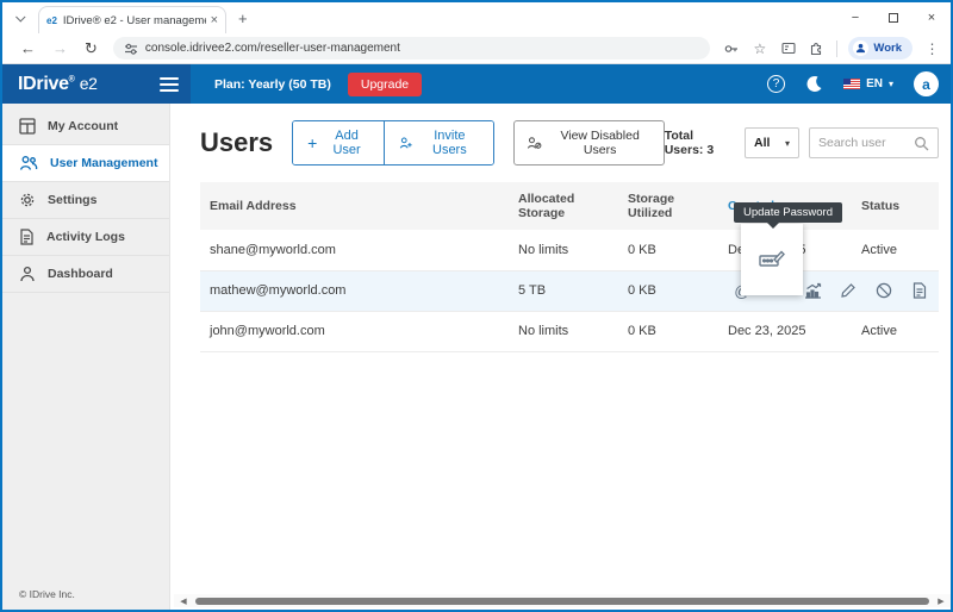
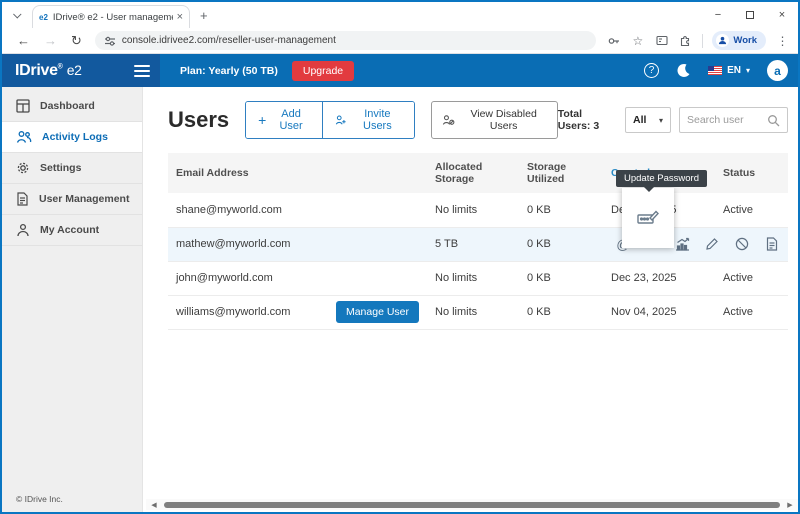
  e2
  IDrive® e2 - User managem
  ×
  +
  −
  ×
  ←
  →
  ↻
  console.idrivee2.com/reseller-user-management
  ☆
  Work
  ⋮
  IDrive e2
  Plan: Yearly (50 TB)
  Upgrade
  ?
  EN
  ▾
  a
- My Account
+ Dashboard
- User Management
+ Activity Logs
  Settings
- Activity Logs
+ User Management
- Dashboard
+ My Account
  © IDrive Inc.
  Users
  +
  Add User
  Invite Users
  View Disabled Users
  Total Users: 3
  All
  ▾
  Search user
  Email Address	Allocated Storage	Storage Utilized	C	Status
  shane@myworld.com	No limits	0 KB	D	Active
  mathew@myworld.com	5 TB	0 KB
  john@myworld.com	No limits	0 KB	Dec 23, 2025	Active
+ williams@myworld.com Manage User	No limits	0 KB	Nov 04, 2025	Active
  Update Password
